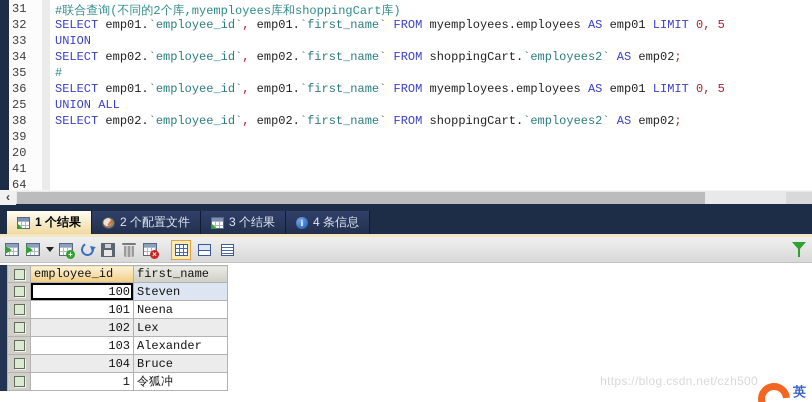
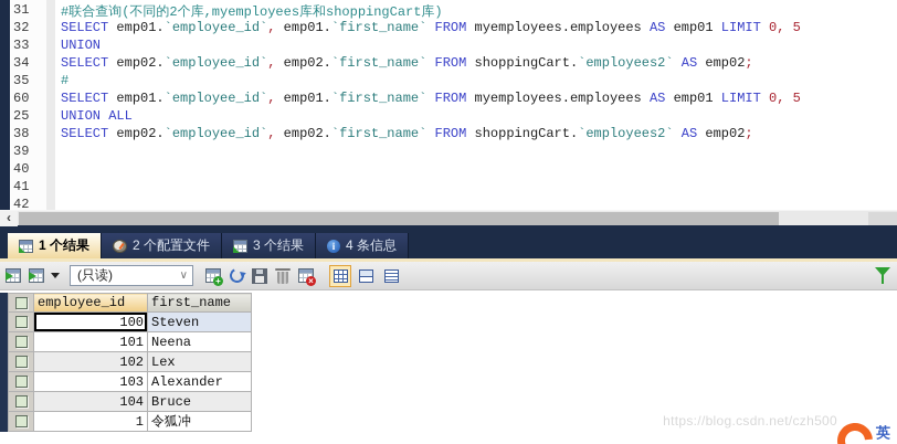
  31
  32
  33
  34
  35
- 36
+ 60
  25
  38
  39
- 20
+ 40
  41
- 64
+ 42
  #联合查询(不同的2个库,myemployees库和shoppingCart库)
  SELECT emp01.`employee_id`, emp01.`first_name` FROM myemployees.employees AS emp01 LIMIT 0, 5
  UNION
  SELECT emp02.`employee_id`, emp02.`first_name` FROM shoppingCart.`employees2` AS emp02;
  #
  SELECT emp01.`employee_id`, emp01.`first_name` FROM myemployees.employees AS emp01 LIMIT 0, 5
  UNION ALL
  SELECT emp02.`employee_id`, emp02.`first_name` FROM shoppingCart.`employees2` AS emp02;
  ‹
  1 个结果
  2 个配置文件
  3 个结果
  i
  4 条信息
+ (只读)
+ ∨
  +
  ×
  	employee_id	first_name
  	100	Steven
  	101	Neena
  	102	Lex
  	103	Alexander
  	104	Bruce
  	1	令狐冲
  https://blog.csdn.net/czh500
  英
